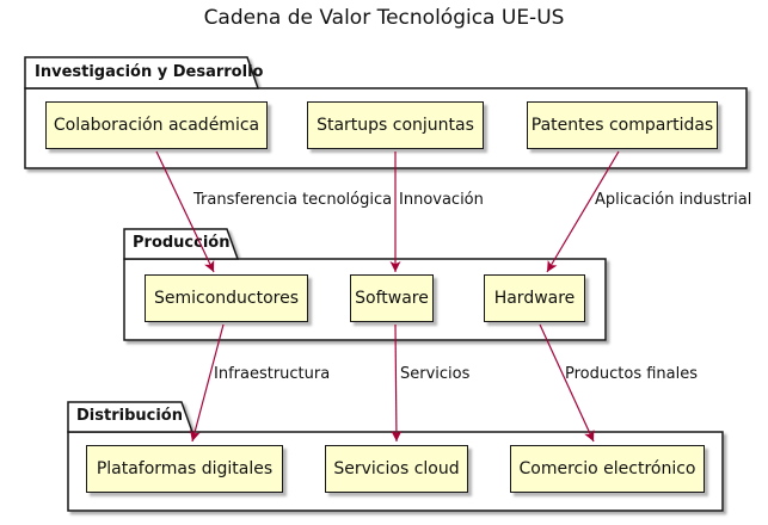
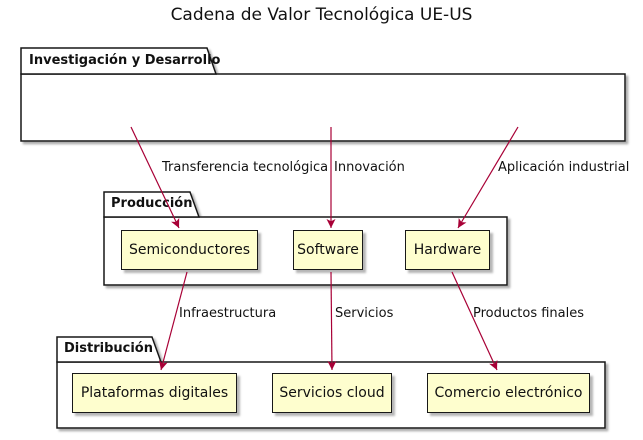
  Cadena de Valor Tecnológica UE-US
  Investigación y Desarrollo
  Producción
  Distribución
- Colaboración académica
- Startups conjuntas
- Patentes compartidas
  Semiconductores
  Software
  Hardware
  Plataformas digitales
  Servicios cloud
  Comercio electrónico
  Transferencia tecnológica
  Innovación
  Aplicación industrial
  Infraestructura
  Servicios
  Productos finales
